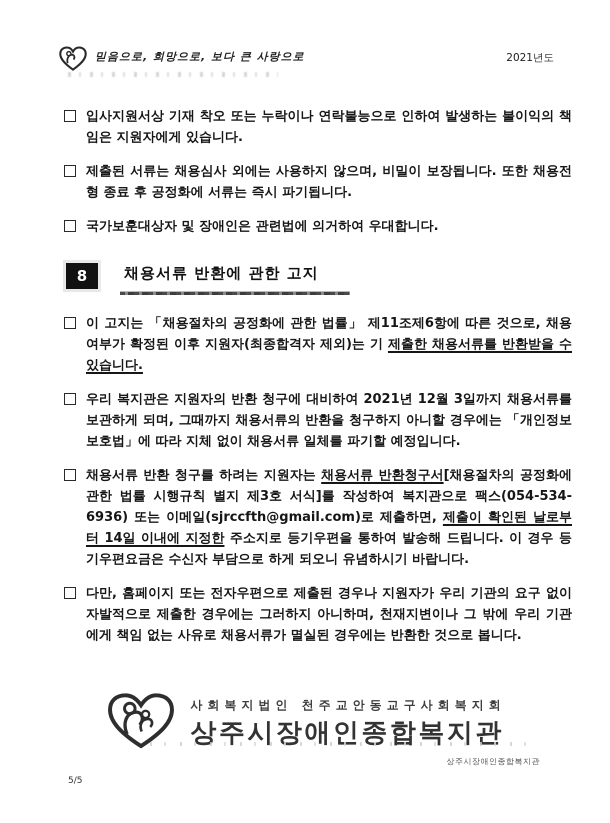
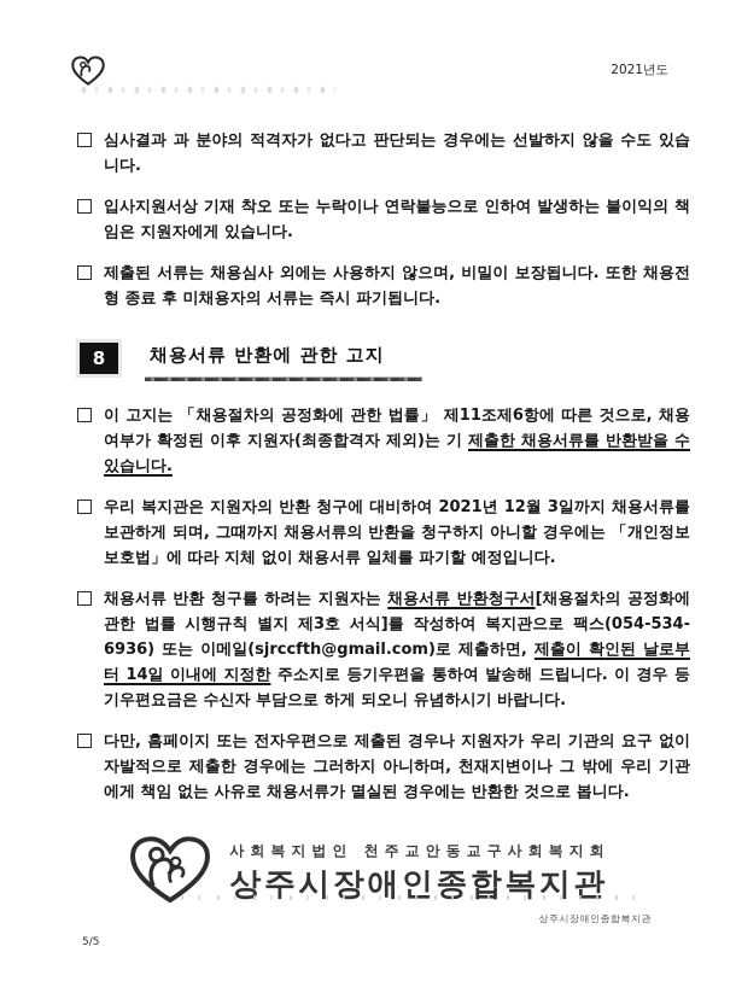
- 믿음으로, 희망으로, 보다 큰 사랑으로
  2021년도
+ 심사결과 과 분야의 적격자가 없다고 판단되는 경우에는 선발하지 않을 수도 있습니다.
  입사지원서상 기재 착오 또는 누락이나 연락불능으로 인하여 발생하는 불이익의 책임은 지원자에게 있습니다.
- 제출된 서류는 채용심사 외에는 사용하지 않으며, 비밀이 보장됩니다. 또한 채용전형 종료 후 공정화에 서류는 즉시 파기됩니다.
+ 제출된 서류는 채용심사 외에는 사용하지 않으며, 비밀이 보장됩니다. 또한 채용전형 종료 후 미채용자의 서류는 즉시 파기됩니다.
- 국가보훈대상자 및 장애인은 관련법에 의거하여 우대합니다.
  8
  채용서류 반환에 관한 고지
  이 고지는 「채용절차의 공정화에 관한 법률」 제11조제6항에 따른 것으로, 채용 여부가 확정된 이후 지원자(최종합격자 제외)는 기 제출한 채용서류를 반환받을 수 있습니다.
  우리 복지관은 지원자의 반환 청구에 대비하여 2021년 12월 3일까지 채용서류를 보관하게 되며, 그때까지 채용서류의 반환을 청구하지 아니할 경우에는 「개인정보 보호법」에 따라 지체 없이 채용서류 일체를 파기할 예정입니다.
  채용서류 반환 청구를 하려는 지원자는 채용서류 반환청구서[채용절차의 공정화에 관한 법률 시행규칙 별지 제3호 서식]를 작성하여 복지관으로 팩스(054-534-6936) 또는 이메일(sjrccfth@gmail.com)로 제출하면, 제출이 확인된 날로부터 14일 이내에 지정한 주소지로 등기우편을 통하여 발송해 드립니다. 이 경우 등기우편요금은 수신자 부담으로 하게 되오니 유념하시기 바랍니다.
  다만, 홈페이지 또는 전자우편으로 제출된 경우나 지원자가 우리 기관의 요구 없이 자발적으로 제출한 경우에는 그러하지 아니하며, 천재지변이나 그 밖에 우리 기관에게 책임 없는 사유로 채용서류가 멸실된 경우에는 반환한 것으로 봅니다.
  사회복지법인 천주교안동교구사회복지회
  상주시장애인종합복지관
  상주시장애인종합복지관
  5/5
